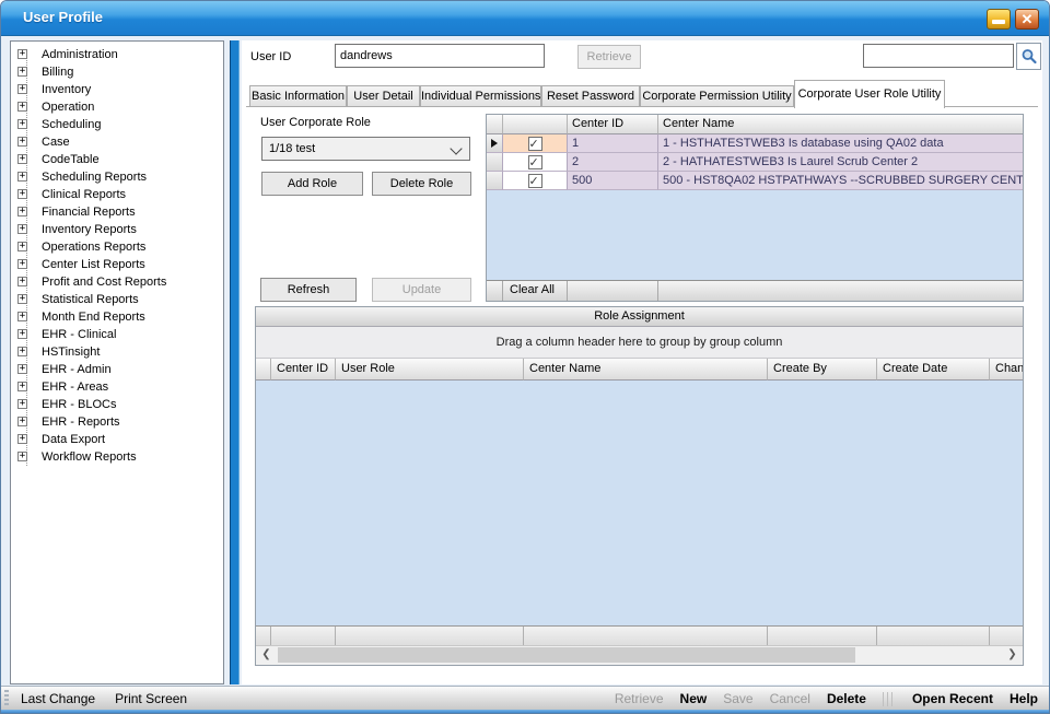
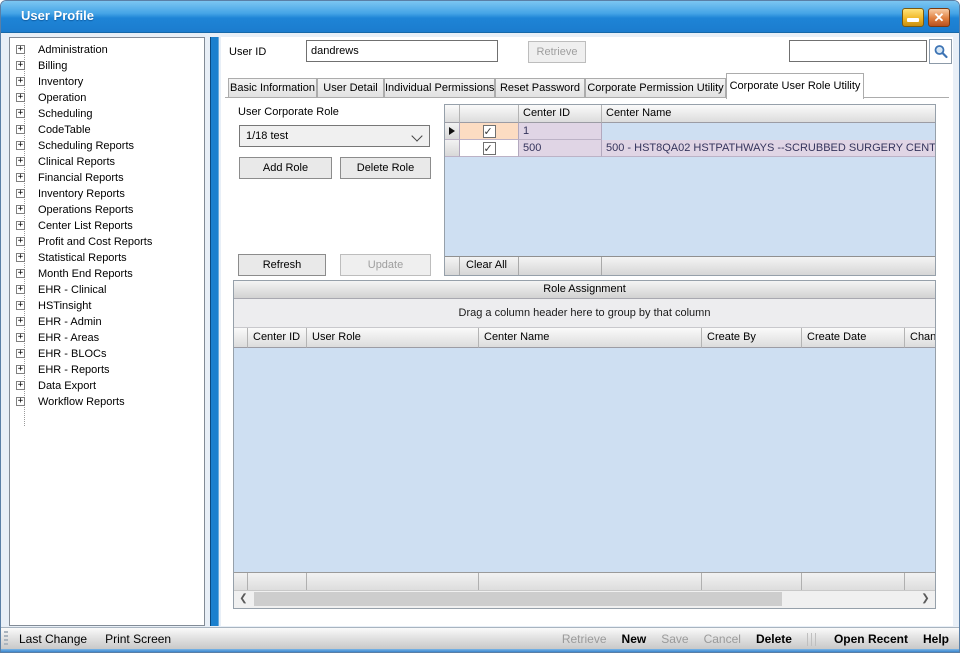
  User Profile
  ✕
  Administration
  Billing
  Inventory
  Operation
  Scheduling
- Case
  CodeTable
  Scheduling Reports
  Clinical Reports
  Financial Reports
  Inventory Reports
  Operations Reports
  Center List Reports
  Profit and Cost Reports
  Statistical Reports
  Month End Reports
  EHR - Clinical
  HSTinsight
  EHR - Admin
  EHR - Areas
  EHR - BLOCs
  EHR - Reports
  Data Export
  Workflow Reports
  User ID
  dandrews
  Retrieve
  Basic Information
  User Detail
  Individual Permissions
  Reset Password
  Corporate Permission Utility
  Corporate User Role Utility
  User Corporate Role
  1/18 test
  Add Role
  Delete Role
  Refresh
  Update
  Center ID
  Center Name
  1
- 1 - HSTHATESTWEB3 Is database using QA02 data
- 2
- 2 - HATHATESTWEB3 Is Laurel Scrub Center 2
  500
  500 - HST8QA02 HSTPATHWAYS --SCRUBBED SURGERY CENT
  Clear All
  Role Assignment
- Drag a column header here to group by group column
+ Drag a column header here to group by that column
  Center ID
  User Role
  Center Name
  Create By
  Create Date
  Chan
  ❮
  ❯
  Last Change
  Print Screen
  Retrieve
  New
  Save
  Cancel
  Delete
  Open Recent
  Help
